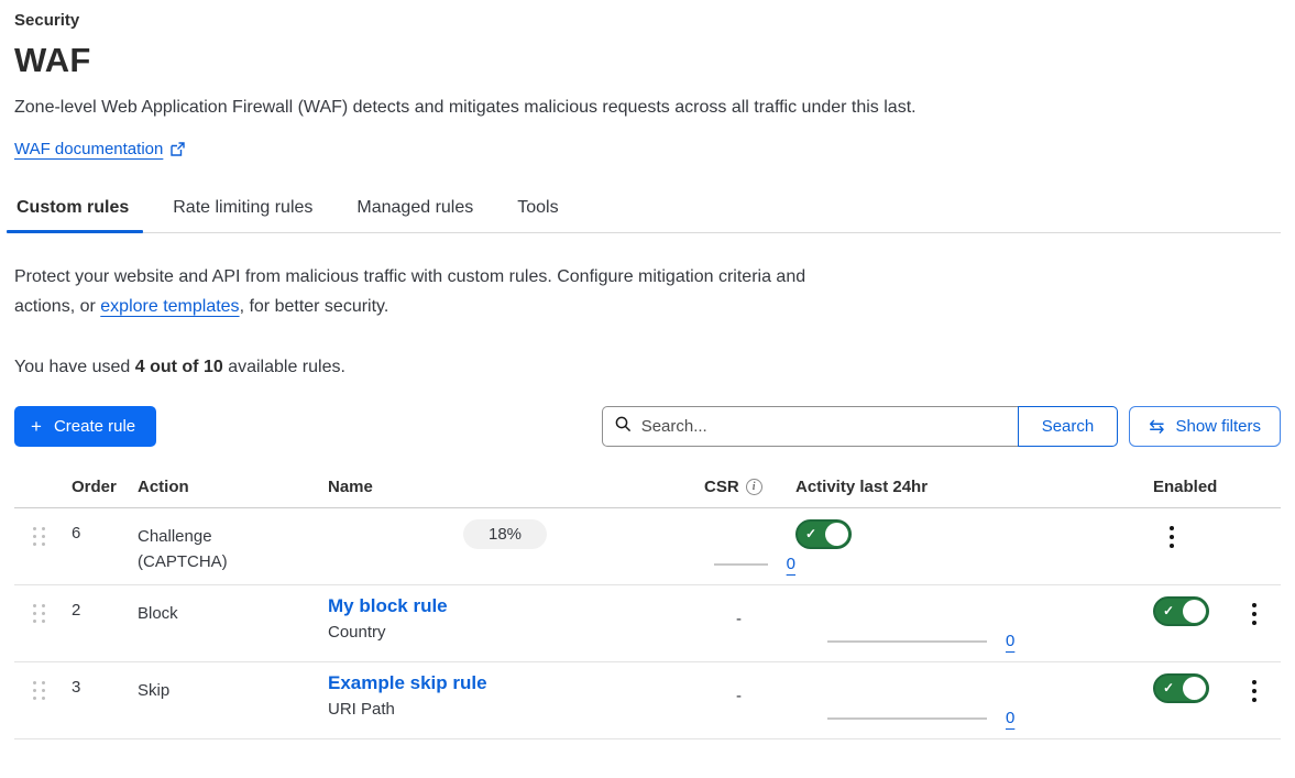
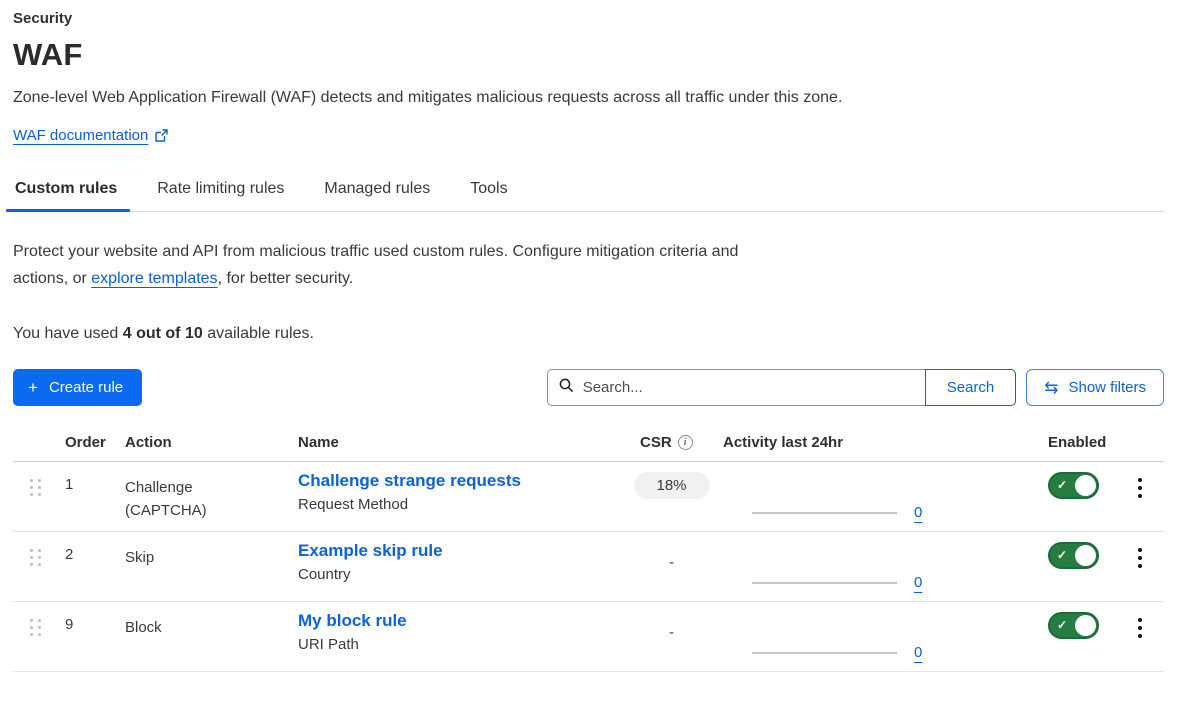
  Security
  WAF
- Zone-level Web Application Firewall (WAF) detects and mitigates malicious requests across all traffic under this last.
+ Zone-level Web Application Firewall (WAF) detects and mitigates malicious requests across all traffic under this zone.
  WAF documentation
  Custom rules
  Rate limiting rules
  Managed rules
  Tools
- Protect your website and API from malicious traffic with custom rules. Configure mitigation criteria and actions, or explore templates, for better security.
+ Protect your website and API from malicious traffic used custom rules. Configure mitigation criteria and actions, or explore templates, for better security.
  You have used 4 out of 10 available rules.
  +
  Create rule
  Search...
  Search
  ⇆
  Show filters
  Order
  Action
  Name
  CSR
  i
  Activity last 24hr
  Enabled
- 6
+ 1
  Challenge (CAPTCHA)
+ Challenge strange requests
+ Request Method
  18%
  0
  ✓
  2
- Block
+ Skip
- My block rule
+ Example skip rule
  Country
  -
  0
  ✓
- 3
+ 9
- Skip
+ Block
- Example skip rule
+ My block rule
  URI Path
  -
  0
  ✓
